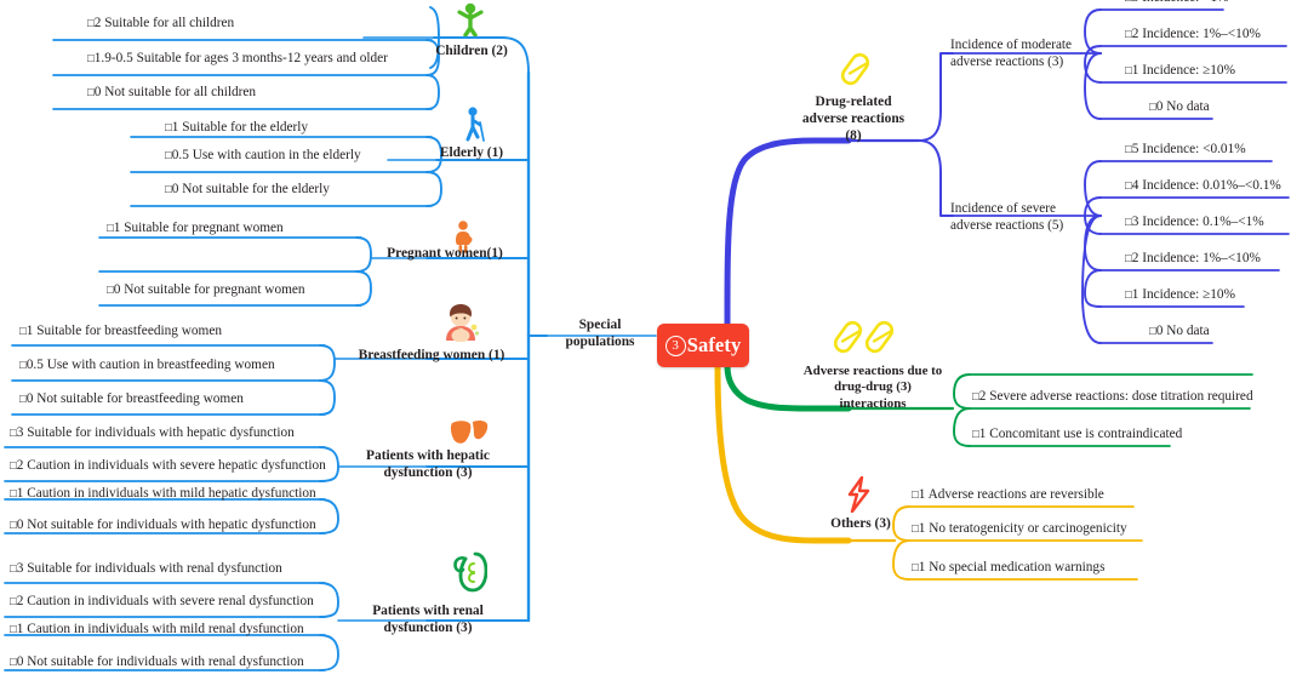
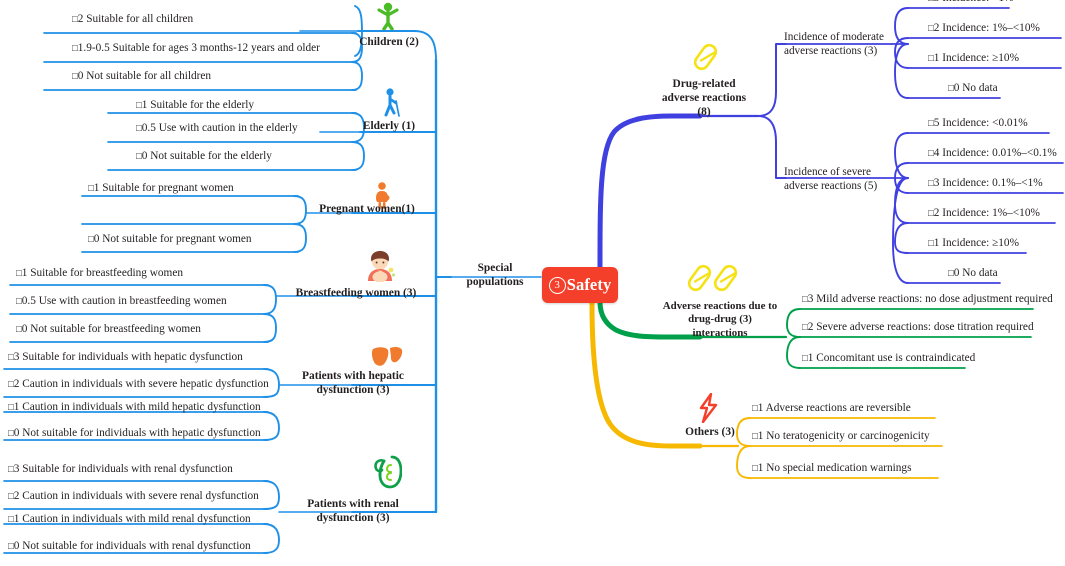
  3
  Safety
  Special populations
  Children (2)
  Elderly (1)
  Pregnant women(1)
- Breastfeeding women (1)
+ Breastfeeding women (3)
  Patients with hepatic
  dysfunction (3)
  Patients with renal
  dysfunction (3)
  □2 Suitable for all children
  □1.9-0.5 Suitable for ages 3 months-12 years and older
  □0 Not suitable for all children
  □1 Suitable for the elderly
  □0.5 Use with caution in the elderly
  □0 Not suitable for the elderly
  □1 Suitable for pregnant women
  □0 Not suitable for pregnant women
  □1 Suitable for breastfeeding women
  □0.5 Use with caution in breastfeeding women
  □0 Not suitable for breastfeeding women
  □3 Suitable for individuals with hepatic dysfunction
  □2 Caution in individuals with severe hepatic dysfunction
  □1 Caution in individuals with mild hepatic dysfunction
  □0 Not suitable for individuals with hepatic dysfunction
  □3 Suitable for individuals with renal dysfunction
  □2 Caution in individuals with severe renal dysfunction
  □1 Caution in individuals with mild renal dysfunction
  □0 Not suitable for individuals with renal dysfunction
  Drug-related
  adverse reactions
  (8)
  Incidence of moderate
  adverse reactions (3)
  Incidence of severe
  adverse reactions (5)
  Adverse reactions due to
  drug-drug (3)
  interactions
  Others (3)
  □2 Incidence: 1%–<10%
  □1 Incidence: ≥10%
  □0 No data
  □5 Incidence: <0.01%
  □4 Incidence: 0.01%–<0.1%
  □3 Incidence: 0.1%–<1%
  □2 Incidence: 1%–<10%
  □1 Incidence: ≥10%
  □0 No data
+ □3 Mild adverse reactions: no dose adjustment required
  □2 Severe adverse reactions: dose titration required
  □1 Concomitant use is contraindicated
  □1 Adverse reactions are reversible
  □1 No teratogenicity or carcinogenicity
  □1 No special medication warnings
